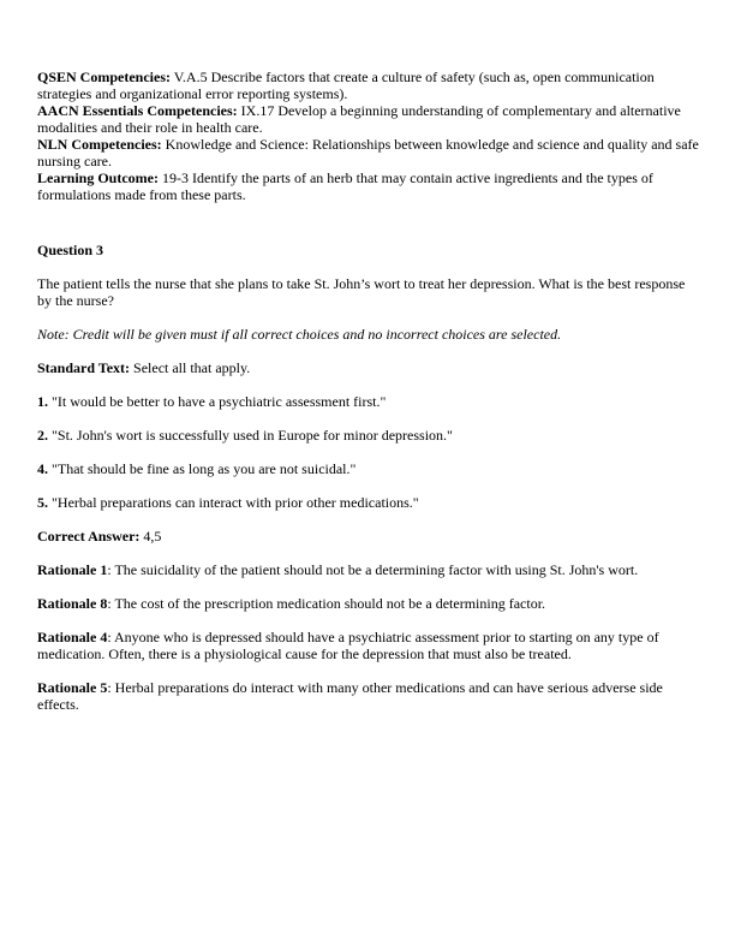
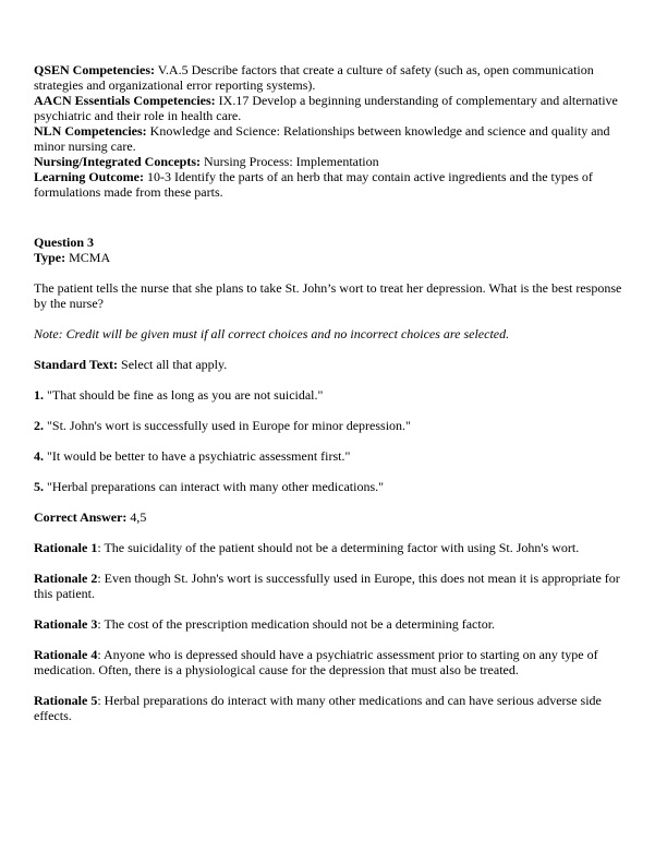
  QSEN Competencies: V.A.5 Describe factors that create a culture of safety (such as, open communication strategies and organizational error reporting systems).
- AACN Essentials Competencies: IX.17 Develop a beginning understanding of complementary and alternative modalities and their role in health care.
+ AACN Essentials Competencies: IX.17 Develop a beginning understanding of complementary and alternative psychiatric and their role in health care.
- NLN Competencies: Knowledge and Science: Relationships between knowledge and science and quality and safe nursing care.
+ NLN Competencies: Knowledge and Science: Relationships between knowledge and science and quality and minor nursing care.
+ Nursing/Integrated Concepts: Nursing Process: Implementation
- Learning Outcome: 19-3 Identify the parts of an herb that may contain active ingredients and the types of formulations made from these parts.
+ Learning Outcome: 10-3 Identify the parts of an herb that may contain active ingredients and the types of formulations made from these parts.
  Question 3
+ Type: MCMA
  The patient tells the nurse that she plans to take St. John’s wort to treat her depression. What is the best response by the nurse?
  Note: Credit will be given must if all correct choices and no incorrect choices are selected.
  Standard Text: Select all that apply.
- 1. "It would be better to have a psychiatric assessment first."
+ 1. "That should be fine as long as you are not suicidal."
  2. "St. John's wort is successfully used in Europe for minor depression."
- 4. "That should be fine as long as you are not suicidal."
+ 4. "It would be better to have a psychiatric assessment first."
- 5. "Herbal preparations can interact with prior other medications."
+ 5. "Herbal preparations can interact with many other medications."
  Correct Answer: 4,5
  Rationale 1: The suicidality of the patient should not be a determining factor with using St. John's wort.
+ Rationale 2: Even though St. John's wort is successfully used in Europe, this does not mean it is appropriate for this patient.
- Rationale 8: The cost of the prescription medication should not be a determining factor.
+ Rationale 3: The cost of the prescription medication should not be a determining factor.
  Rationale 4: Anyone who is depressed should have a psychiatric assessment prior to starting on any type of medication. Often, there is a physiological cause for the depression that must also be treated.
  Rationale 5: Herbal preparations do interact with many other medications and can have serious adverse side effects.
